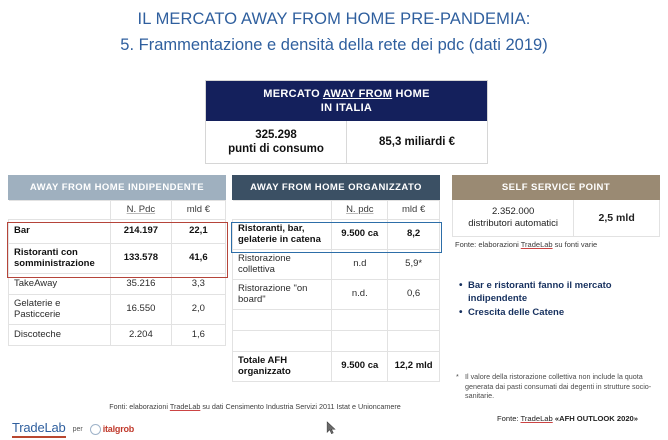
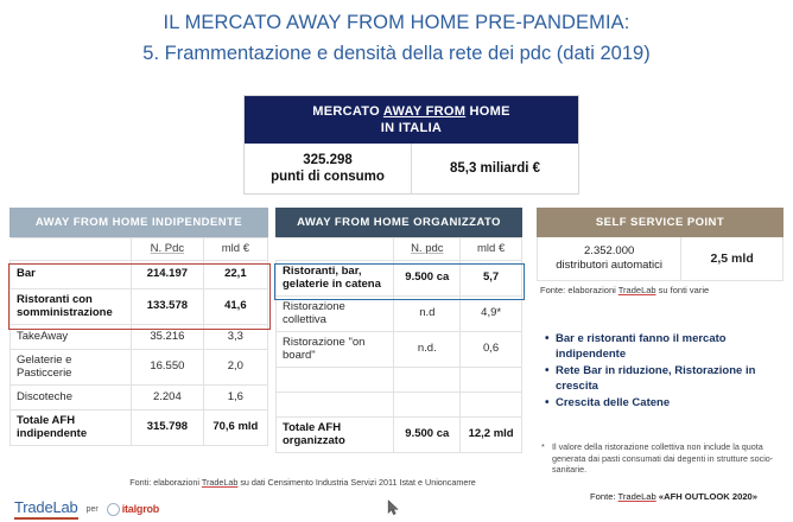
  IL MERCATO AWAY FROM HOME PRE-PANDEMIA:
  5. Frammentazione e densità della rete dei pdc (dati 2019)
  MERCATO AWAY FROM HOME
  IN ITALIA
  325.298
  punti di consumo
  85,3 miliardi €
  AWAY FROM HOME INDIPENDENTE
  	N. Pdc	mld €
  Bar	214.197	22,1
  Ristoranti con somministrazione	133.578	41,6
  TakeAway	35.216	3,3
  Gelaterie e Pasticcerie	16.550	2,0
  Discoteche	2.204	1,6
+ Totale AFH indipendente	315.798	70,6 mld
  AWAY FROM HOME ORGANIZZATO
  	N. pdc	mld €
- Ristoranti, bar, gelaterie in catena	9.500 ca	8,2
+ Ristoranti, bar, gelaterie in catena	9.500 ca	5,7
- Ristorazione collettiva	n.d	5,9*
+ Ristorazione collettiva	n.d	4,9*
  Ristorazione "on board"	n.d.	0,6
  Totale AFH organizzato	9.500 ca	12,2 mld
  SELF SERVICE POINT
  2.352.000
  distributori automatici
  2,5 mld
  Fonte: elaborazioni TradeLab su fonti varie
  Bar e ristoranti fanno il mercato indipendente
+ Rete Bar in riduzione, Ristorazione in crescita
  Crescita delle Catene
  *
  Il valore della ristorazione collettiva non include la quota generata dai pasti consumati dai degenti in strutture socio-sanitarie.
  Fonte: TradeLab «AFH OUTLOOK 2020»
  Fonti: elaborazioni TradeLab su dati Censimento Industria Servizi 2011 Istat e Unioncamere
  TradeLab
  italgrob
